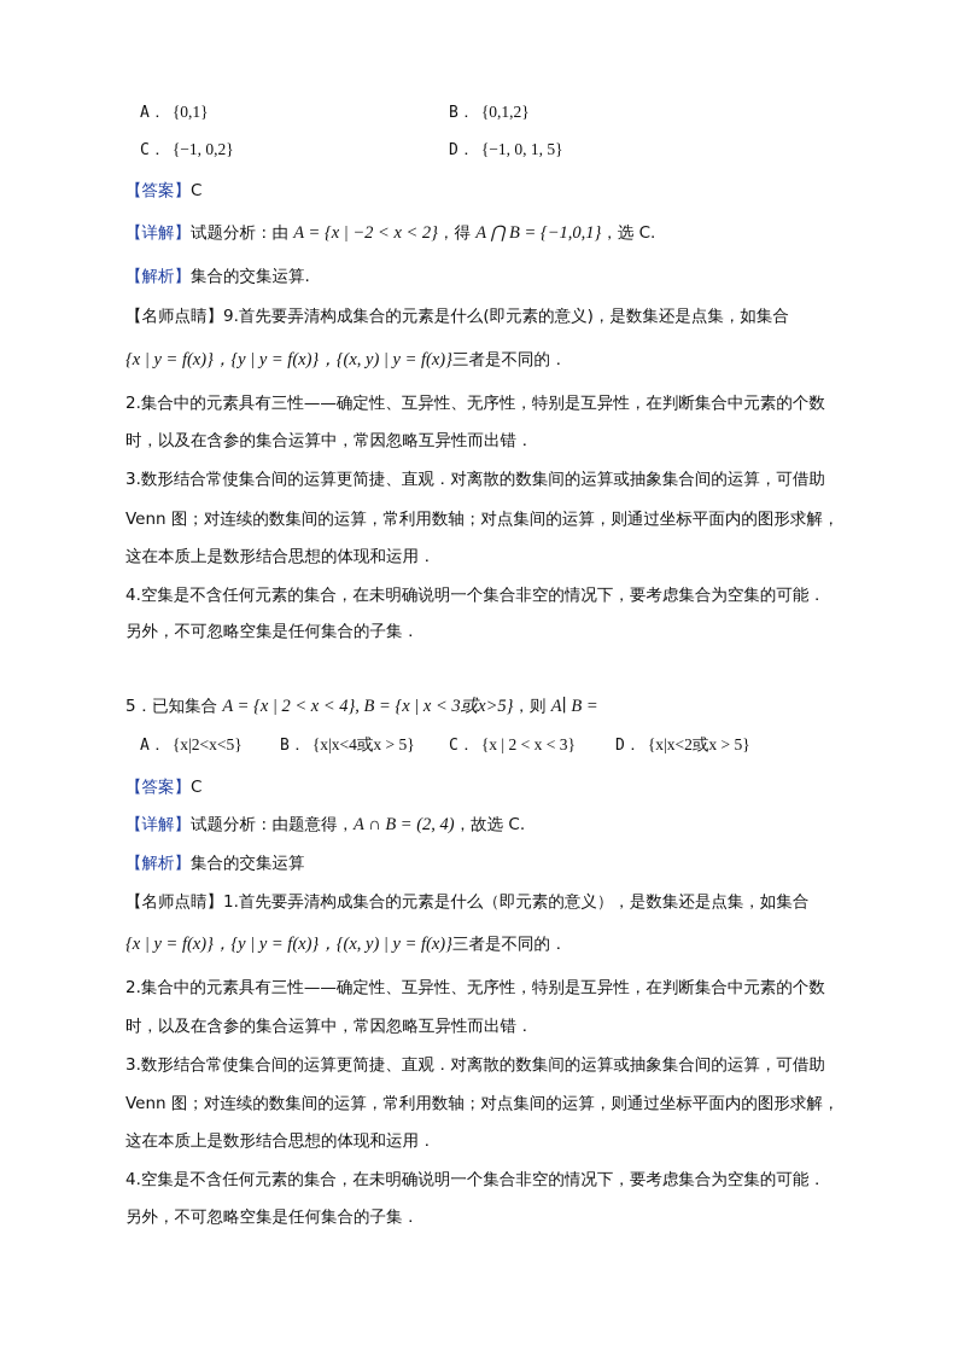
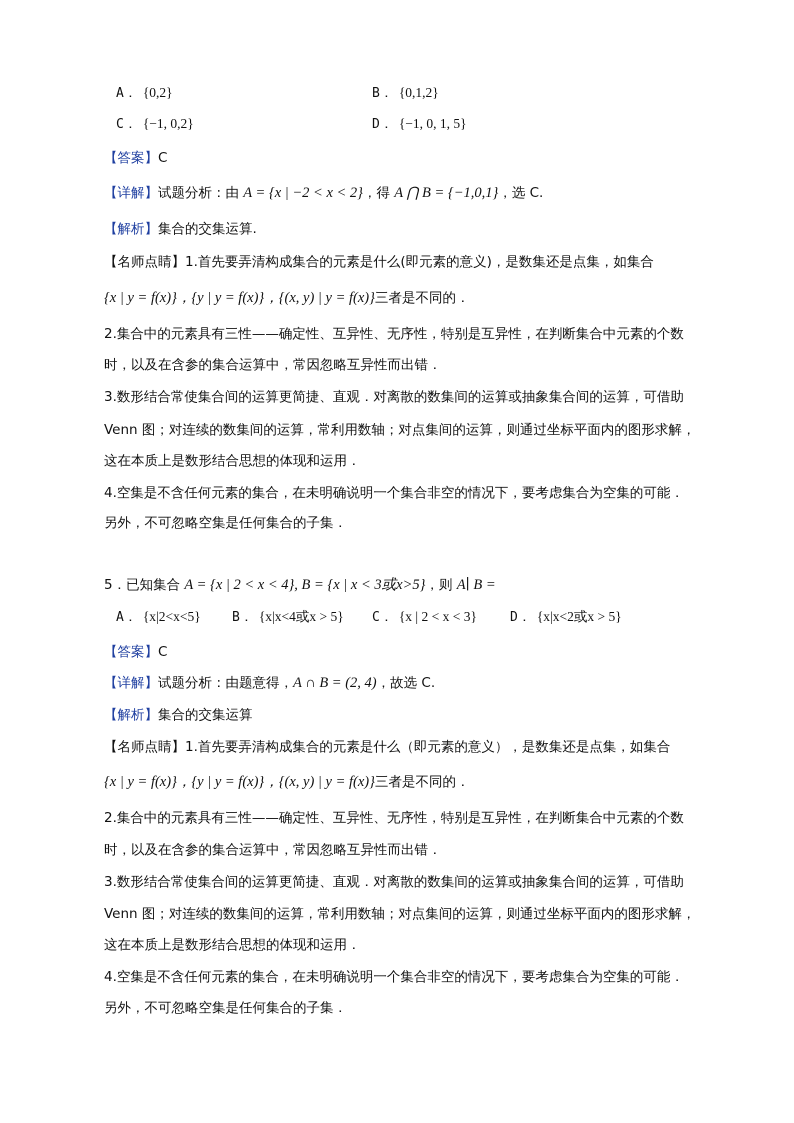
- A． {0,1}
+ A． {0,2}
  B． {0,1,2}
  C． {−1, 0,2}
  D． {−1, 0, 1, 5}
  【答案】C
  【详解】试题分析：由 A = {x | −2 < x < 2}，得 A ⋂ B = {−1,0,1}，选 C.
  【解析】集合的交集运算.
- 【名师点睛】9.首先要弄清构成集合的元素是什么(即元素的意义)，是数集还是点集，如集合
+ 【名师点睛】1.首先要弄清构成集合的元素是什么(即元素的意义)，是数集还是点集，如集合
  {x | y = f(x)}，{y | y = f(x)}，{(x, y) | y = f(x)}三者是不同的．
  2.集合中的元素具有三性——确定性、互异性、无序性，特别是互异性，在判断集合中元素的个数
  时，以及在含参的集合运算中，常因忽略互异性而出错．
  3.数形结合常使集合间的运算更简捷、直观．对离散的数集间的运算或抽象集合间的运算，可借助
  Venn 图；对连续的数集间的运算，常利用数轴；对点集间的运算，则通过坐标平面内的图形求解，
  这在本质上是数形结合思想的体现和运用．
  4.空集是不含任何元素的集合，在未明确说明一个集合非空的情况下，要考虑集合为空集的可能．
  另外，不可忽略空集是任何集合的子集．
  5．已知集合 A = {x | 2 < x < 4}, B = {x | x < 3或x>5}，则 A∣ B =
  A． {x|2<x<5}
  B． {x|x<4或x > 5}
  C． {x | 2 < x < 3}
  D． {x|x<2或x > 5}
  【答案】C
  【详解】试题分析：由题意得，A ∩ B = (2, 4)，故选 C.
  【解析】集合的交集运算
  【名师点睛】1.首先要弄清构成集合的元素是什么（即元素的意义），是数集还是点集，如集合
  {x | y = f(x)}，{y | y = f(x)}，{(x, y) | y = f(x)}三者是不同的．
  2.集合中的元素具有三性——确定性、互异性、无序性，特别是互异性，在判断集合中元素的个数
  时，以及在含参的集合运算中，常因忽略互异性而出错．
  3.数形结合常使集合间的运算更简捷、直观．对离散的数集间的运算或抽象集合间的运算，可借助
  Venn 图；对连续的数集间的运算，常利用数轴；对点集间的运算，则通过坐标平面内的图形求解，
  这在本质上是数形结合思想的体现和运用．
  4.空集是不含任何元素的集合，在未明确说明一个集合非空的情况下，要考虑集合为空集的可能．
  另外，不可忽略空集是任何集合的子集．
